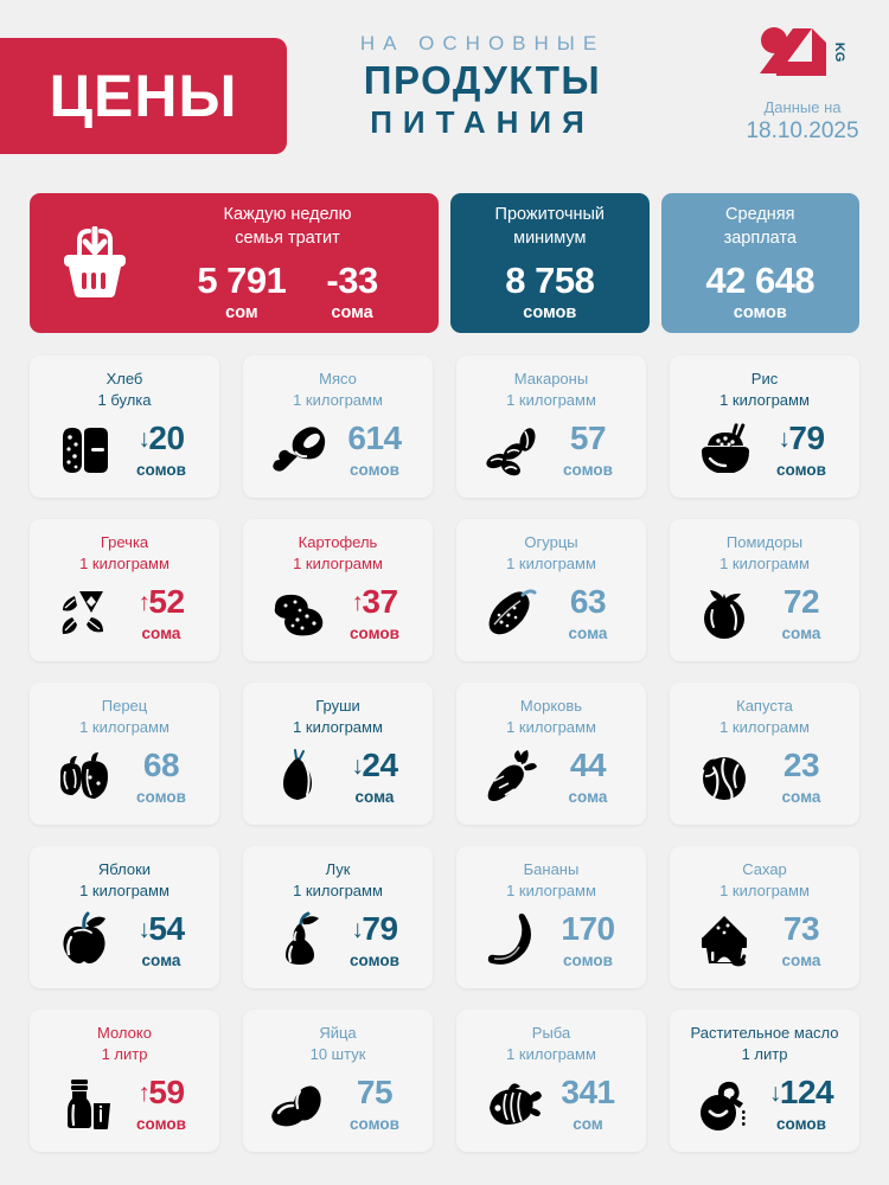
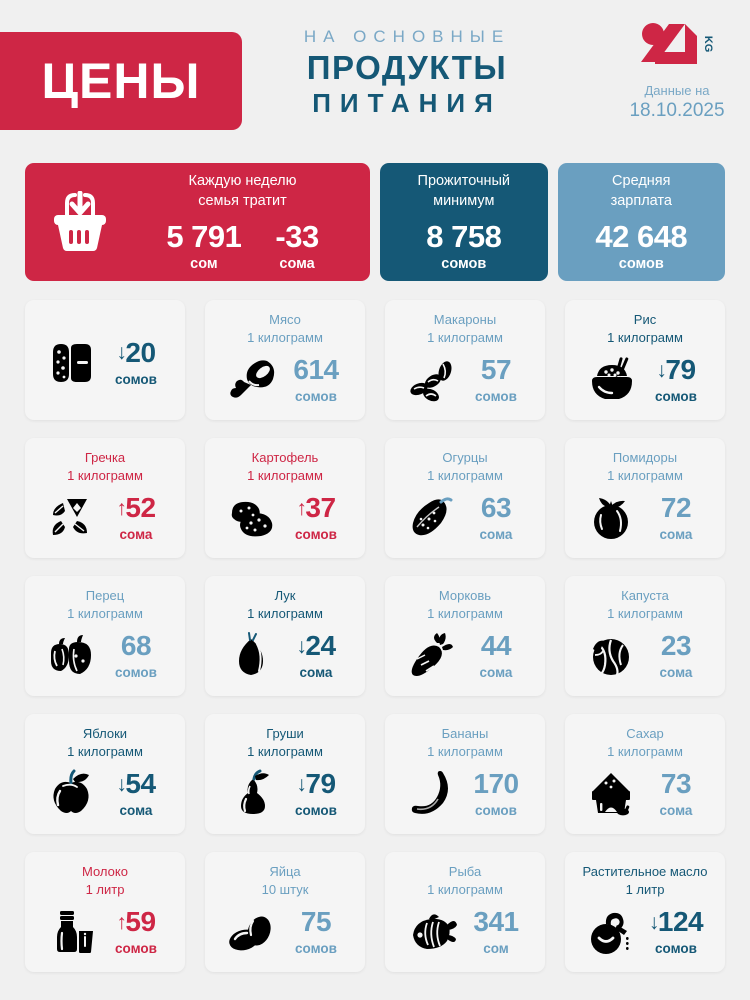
  ЦЕНЫ
  НА ОСНОВНЫЕ
  ПРОДУКТЫ
  ПИТАНИЯ
  Данные на
  18.10.2025
  Каждую неделю
  семья тратит
  5 791
  сом
  -33
  сома
  Прожиточный
  минимум
  8 758
  сомов
  Средняя
  зарплата
  42 648
  сомов
- Хлеб
- 1 булка
  ↓
  20
  сомов
  Мясо
  1 килограмм
  614
  сомов
  Макароны
  1 килограмм
  57
  сомов
  Рис
  1 килограмм
  ↓
  79
  сомов
  Гречка
  1 килограмм
  ↑
  52
  сома
  Картофель
  1 килограмм
  ↑
  37
  сомов
  Огурцы
  1 килограмм
  63
  сома
  Помидоры
  1 килограмм
  72
  сома
  Перец
  1 килограмм
  68
  сомов
- Груши
+ Лук
  1 килограмм
  ↓
  24
  сома
  Морковь
  1 килограмм
  44
  сома
  Капуста
  1 килограмм
  23
  сома
  Яблоки
  1 килограмм
  ↓
  54
  сома
- Лук
+ Груши
  1 килограмм
  ↓
  79
  сомов
  Бананы
  1 килограмм
  170
  сомов
  Сахар
  1 килограмм
  73
  сома
  Молоко
  1 литр
  ↑
  59
  сомов
  Яйца
  10 штук
  75
  сомов
  Рыба
  1 килограмм
  341
  сом
  Растительное масло
  1 литр
  ↓
  124
  сомов
